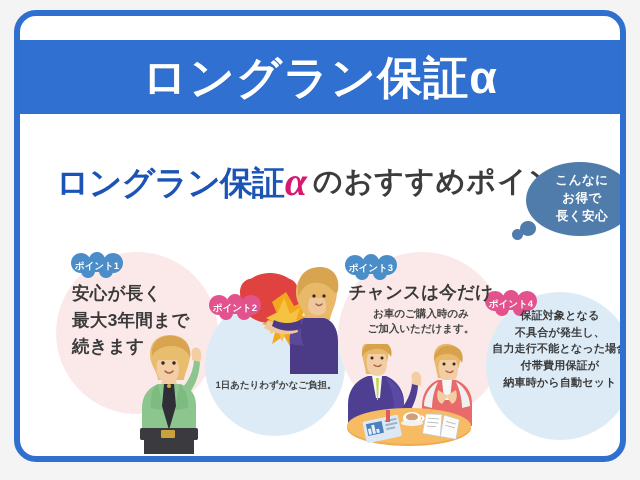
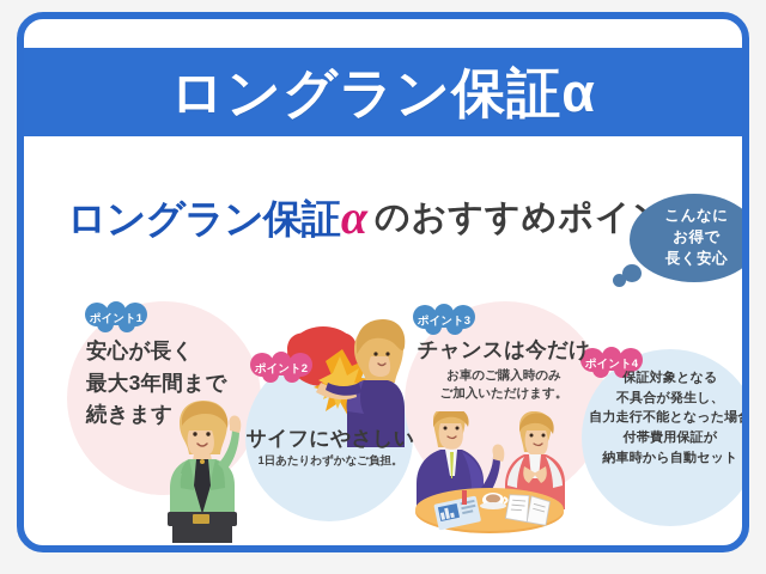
  ロングラン保証α
  ロングラン保証
  α
  のおすすめポイ
  こんなに
  お得で
  長く安心
  ポイント1
  ポイント2
  ポイント3
  ポイント4
  安心が長く
  最大3年間まで
  続きます
+ サイフにやさしい
  1日あたりわずかなご負担。
  チャンスは今だけ
  お車のご購入時のみ
  ご加入いただけます。
  保証対象となる
  不具合が発生し、
  自力走行不能となった場
  付帯費用保証が
  納車時から自動セット
